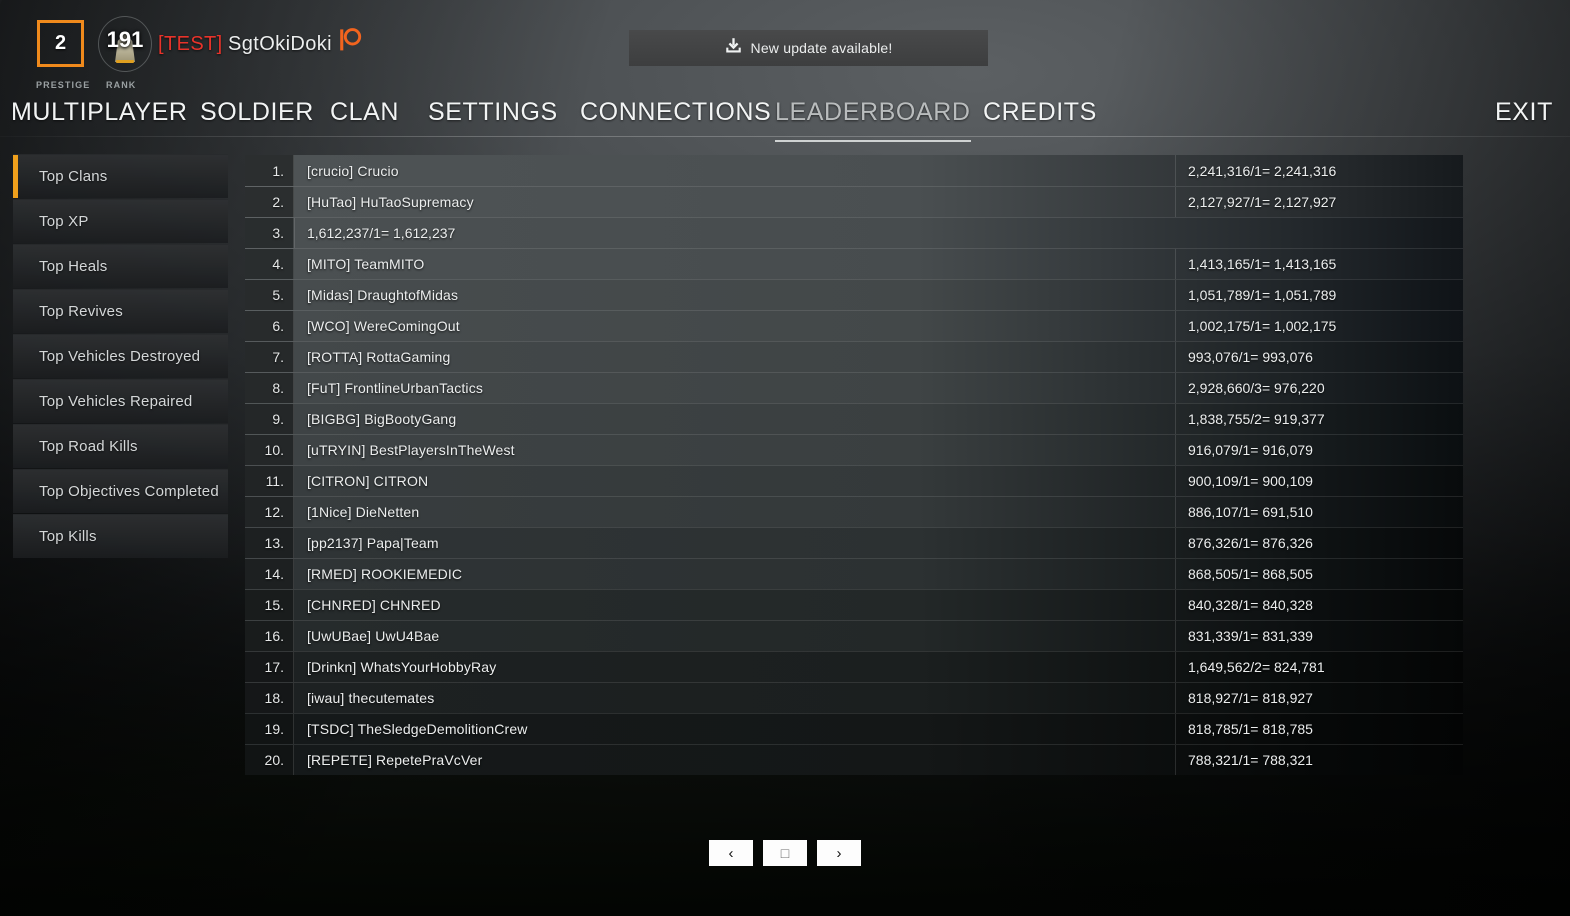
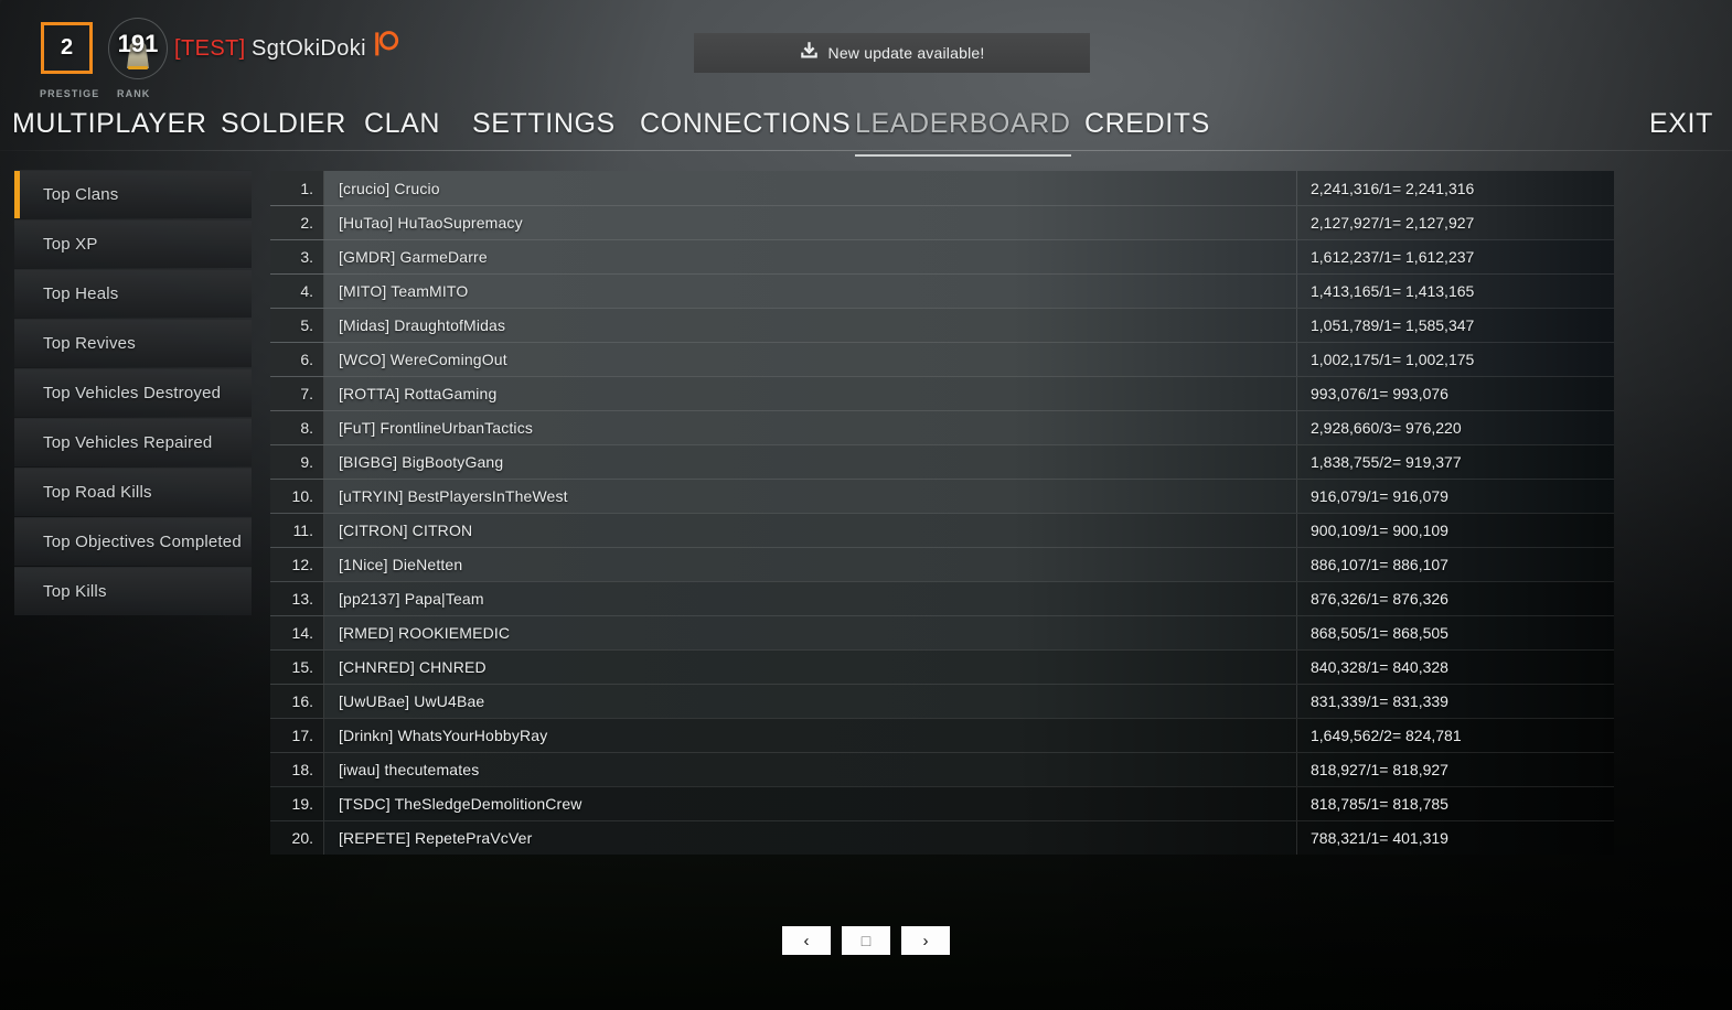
  2
  PRESTIGE
  191
  RANK
  [TEST]
  SgtOkiDoki
  New update available!
  MULTIPLAYER
  SOLDIER
  CLAN
  SETTINGS
  CONNECTIONS
  LEADERBOARD
  CREDITS
  EXIT
  Top Clans
  Top XP
  Top Heals
  Top Revives
  Top Vehicles Destroyed
  Top Vehicles Repaired
  Top Road Kills
  Top Objectives Completed
  Top Kills
  1.
  [crucio] Crucio
  2,241,316/1= 2,241,316
  2.
  [HuTao] HuTaoSupremacy
  2,127,927/1= 2,127,927
  3.
+ [GMDR] GarmeDarre
  1,612,237/1= 1,612,237
  4.
  [MITO] TeamMITO
  1,413,165/1= 1,413,165
  5.
  [Midas] DraughtofMidas
- 1,051,789/1= 1,051,789
+ 1,051,789/1= 1,585,347
  6.
  [WCO] WereComingOut
  1,002,175/1= 1,002,175
  7.
  [ROTTA] RottaGaming
  993,076/1= 993,076
  8.
  [FuT] FrontlineUrbanTactics
  2,928,660/3= 976,220
  9.
  [BIGBG] BigBootyGang
  1,838,755/2= 919,377
  10.
  [uTRYIN] BestPlayersInTheWest
  916,079/1= 916,079
  11.
  [CITRON] CITRON
  900,109/1= 900,109
  12.
  [1Nice] DieNetten
- 886,107/1= 691,510
+ 886,107/1= 886,107
  13.
  [pp2137] Papa|Team
  876,326/1= 876,326
  14.
  [RMED] ROOKIEMEDIC
  868,505/1= 868,505
  15.
  [CHNRED] CHNRED
  840,328/1= 840,328
  16.
  [UwUBae] UwU4Bae
  831,339/1= 831,339
  17.
  [Drinkn] WhatsYourHobbyRay
  1,649,562/2= 824,781
  18.
  [iwau] thecutemates
  818,927/1= 818,927
  19.
  [TSDC] TheSledgeDemolitionCrew
  818,785/1= 818,785
  20.
  [REPETE] RepetePraVcVer
- 788,321/1= 788,321
+ 788,321/1= 401,319
  ‹
  □
  ›
